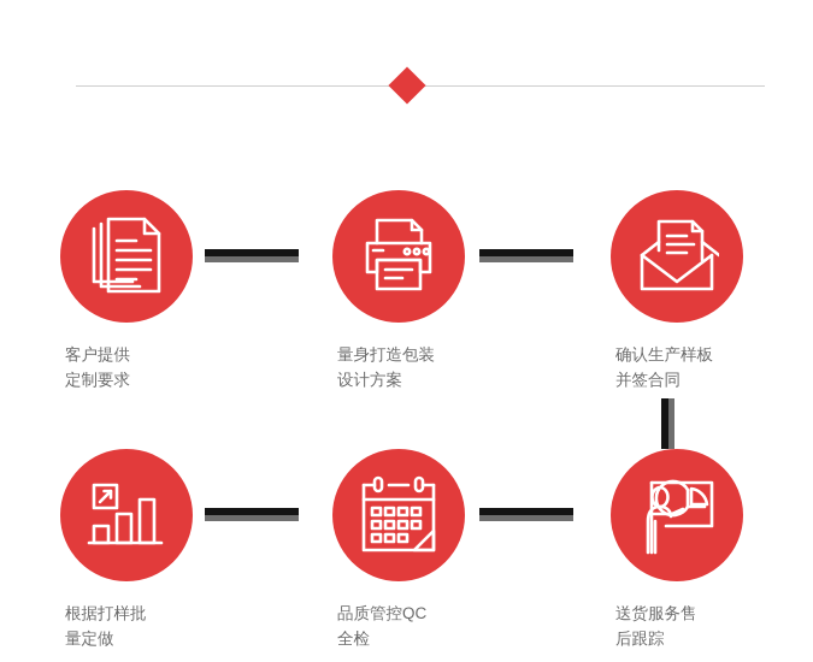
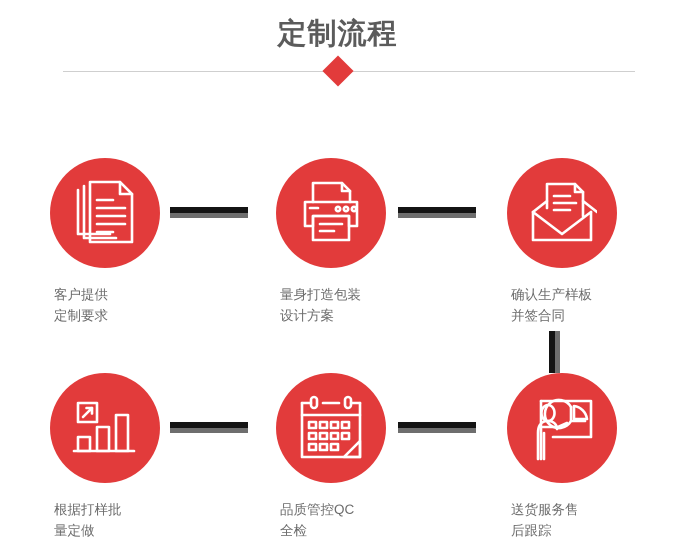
+ 定制流程
  客户提供
  定制要求
  量身打造包装
  设计方案
  确认生产样板
  并签合同
  根据打样批
  量定做
  品质管控QC
  全检
  送货服务售
  后跟踪
